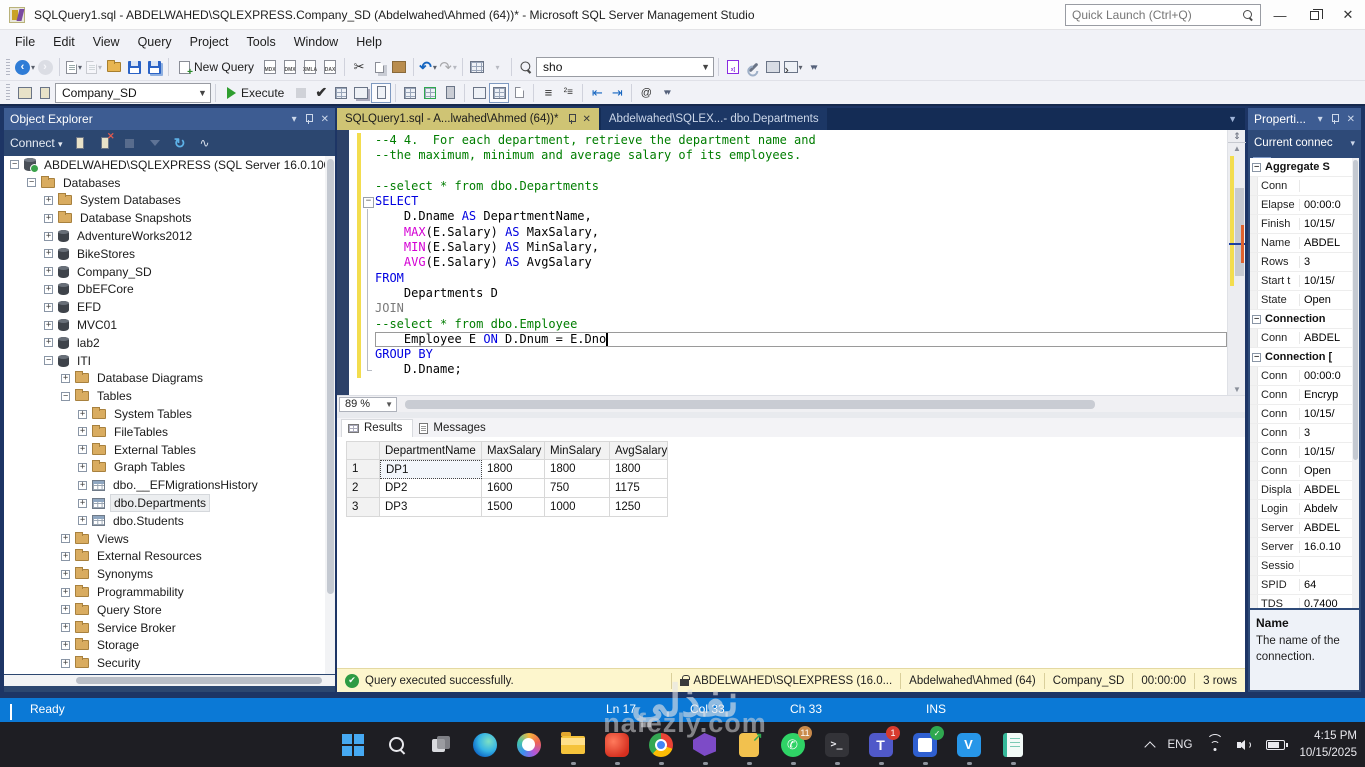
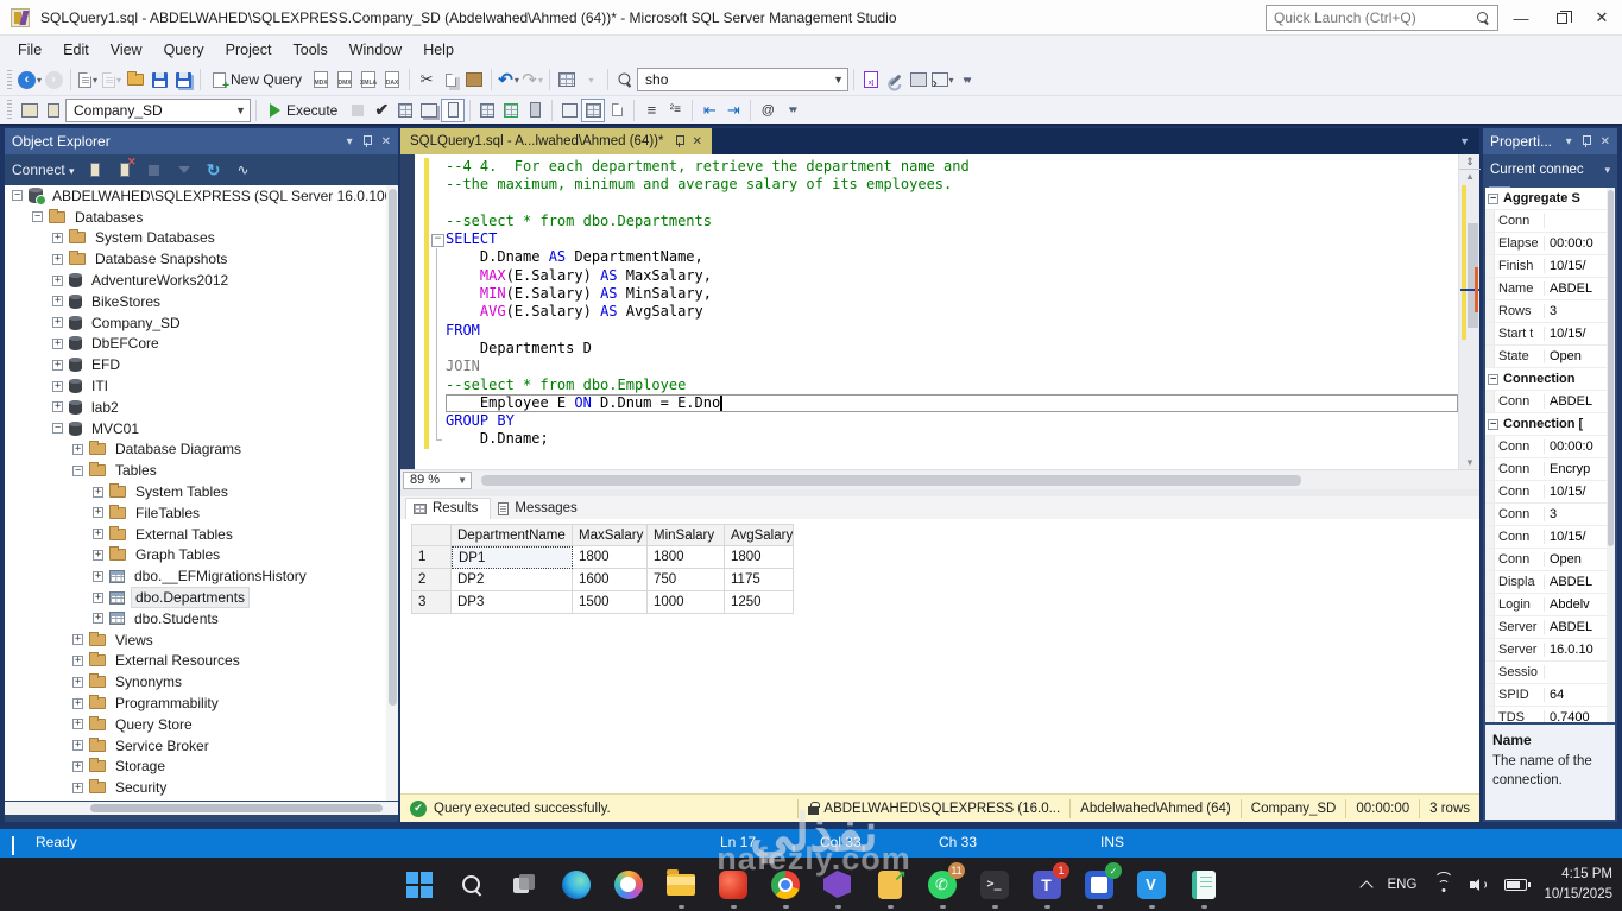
  SQLQuery1.sql - ABDELWAHED\SQLEXPRESS.Company_SD (Abdelwahed\Ahmed (64))* - Microsoft SQL Server Management Studio
  Quick Launch (Ctrl+Q)
  —
  ✕
  File
  Edit
  View
  Query
  Project
  Tools
  Window
  Help
  ‹
  ▾
  ›
  ▾
  ▾
  New Query
  ✂
  ↶
  ▾
  ↷
  ▾
  ▾
  sho
  ▼
  ›
  ▾
  ▾▾
  Company_SD
  ▼
  Execute
  ✔
  ≡
  ²≡
  ⇤
  ⇥
  @
  ▾▾
  Object Explorer
  ▾
  ✕
  Connect ▾
  ✕
  ↻
  ∿
  −
  ABDELWAHED\SQLEXPRESS (SQL Server 16.0.10
  −
  Databases
  +
  System Databases
  +
  Database Snapshots
  +
  AdventureWorks2012
  +
  BikeStores
  +
  Company_SD
  +
  DbEFCore
  +
  EFD
  +
- MVC01
+ ITI
  +
  lab2
  −
- ITI
+ MVC01
  +
  Database Diagrams
  −
  Tables
  +
  System Tables
  +
  FileTables
  +
  External Tables
  +
  Graph Tables
  +
  dbo.__EFMigrationsHistory
  +
  dbo.Departments
  +
  dbo.Students
  +
  Views
  +
  External Resources
  +
  Synonyms
  +
  Programmability
  +
  Query Store
  +
  Service Broker
  +
  Storage
  +
  Security
  SQLQuery1.sql - A...lwahed\Ahmed (64))*
  ✕
- Abdelwahed\SQLEX...- dbo.Departments
  ▼
  --4 4. For each department, retrieve the department name and
  --the maximum, minimum and average salary of its employees.
  --select * from dbo.Departments
  SELECT
  D.Dname AS DepartmentName,
  MAX(E.Salary) AS MaxSalary,
  MIN(E.Salary) AS MinSalary,
  AVG(E.Salary) AS AvgSalary
  FROM
  Departments D
  JOIN
  --select * from dbo.Employee
  Employee E ON D.Dnum = E.Dno
  GROUP BY
  D.Dname;
  ⇕
  ▲
  ▼
  89 %
  ▼
  Results
  Messages
  DepartmentName
  MaxSalary
  MinSalary
  AvgSalary
  1
  DP1
  1800
  1800
  1800
  2
  DP2
  1600
  750
  1175
  3
  DP3
  1500
  1000
  1250
  ✔
  Query executed successfully.
  ABDELWAHED\SQLEXPRESS (16.0...
  Abdelwahed\Ahmed (64)
  Company_SD
  00:00:00
  3 rows
  Properti...
  ▾
  ✕
  Current connec
  ▾
  −
  Aggregate S
  Conn
  Elapse
  00:00:0
  Finish
  10/15/
  Name
  ABDEL
  Rows
  3
  Start t
  10/15/
  State
  Open
  −
  Connection
  Conn
  ABDEL
  −
  Connection [
  Conn
  00:00:0
  Conn
  Encryp
  Conn
  10/15/
  Conn
  3
  Conn
  10/15/
  Conn
  Open
  Displa
  ABDEL
  Login
  Abdelv
  Server
  ABDEL
  Server
  16.0.10
  Sessio
  SPID
  64
  TDS
  0.7400
  Name
  The name of the connection.
  Ready
  Ln 17
  Col 33
  Ch 33
  INS
  11
  >_
  T
  1
  ✓
  V
  ENG
  4:15 PM
  10/15/2025
  نفذلي
  nafezly.com
